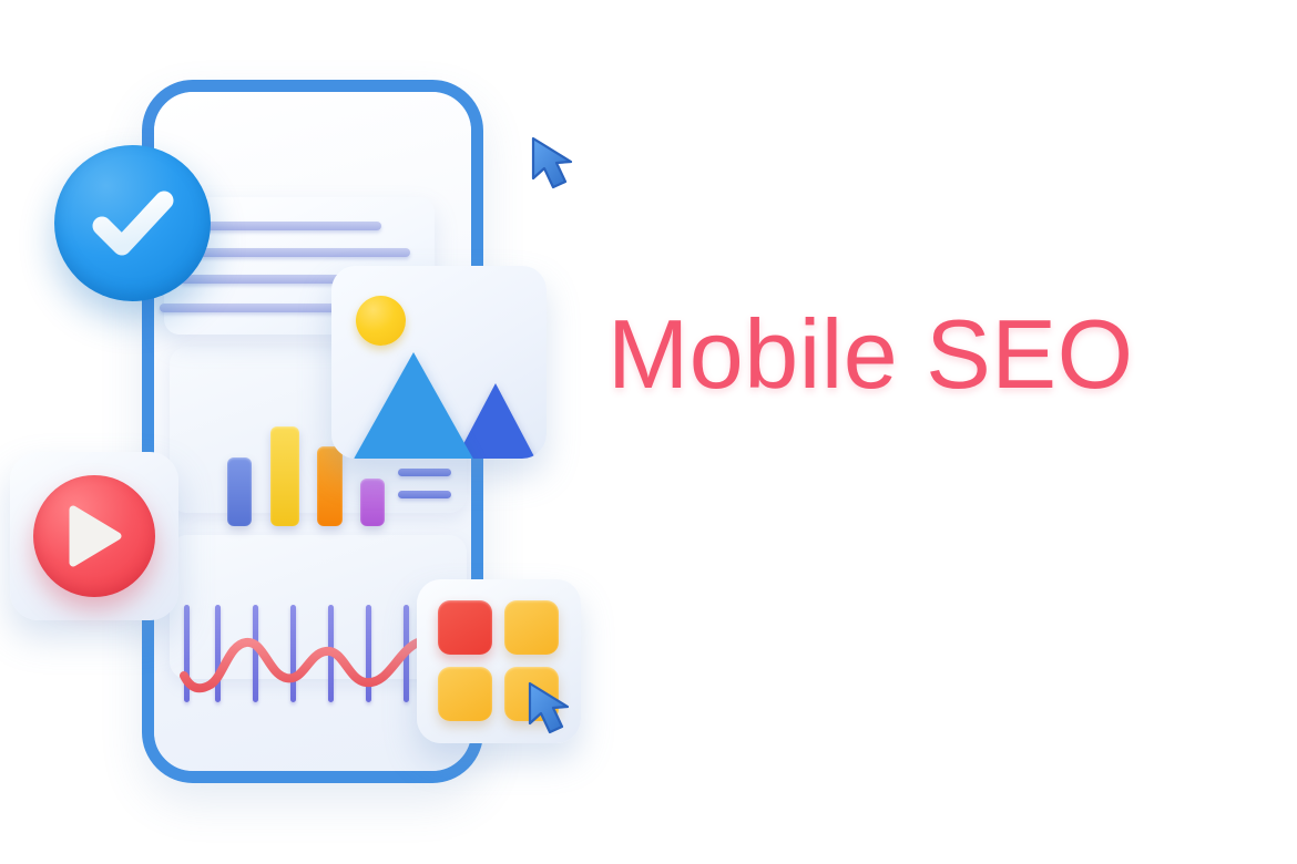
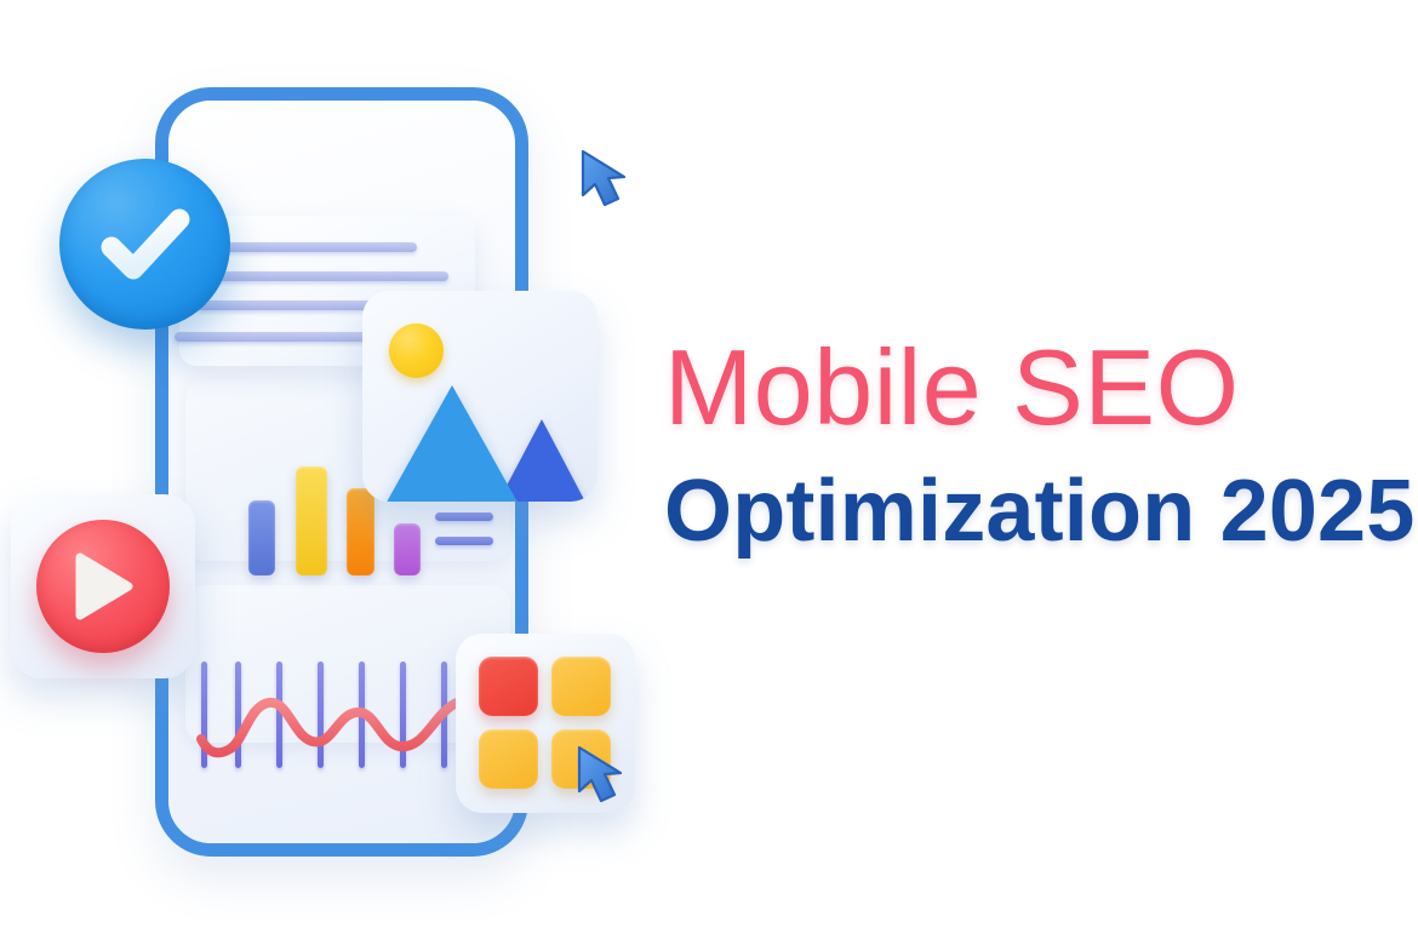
  Mobile SEO
+ Optimization 2025
